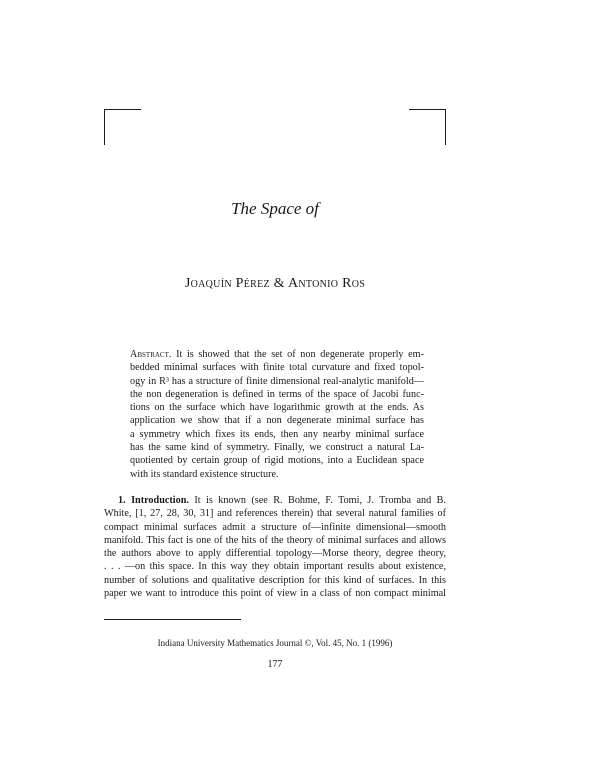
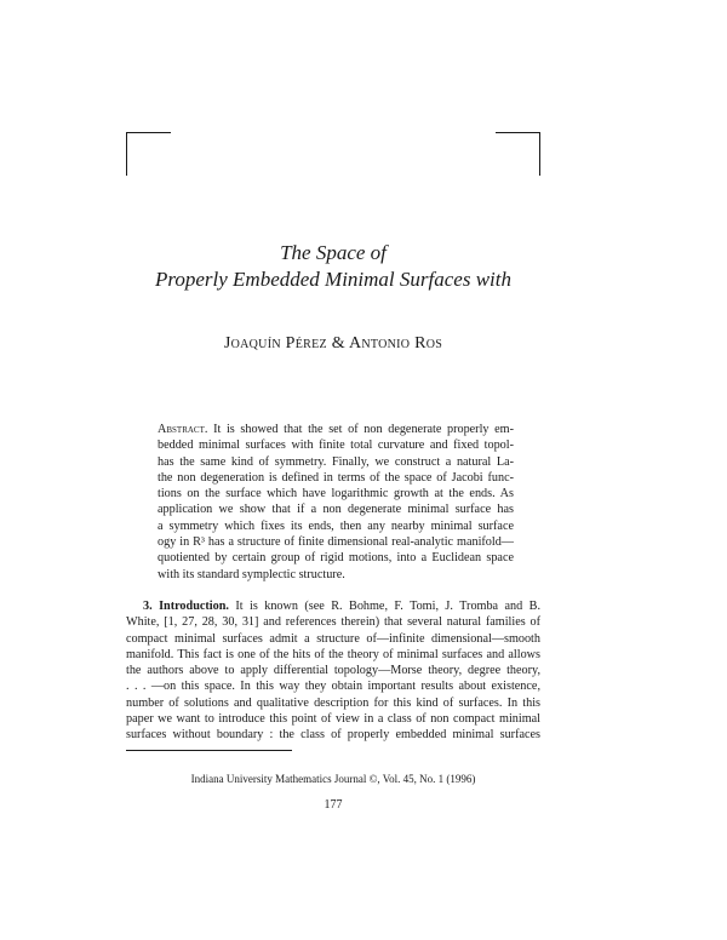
  The Space of
+ Properly Embedded Minimal Surfaces with
  Joaquín Pérez & Antonio Ros
  Abstract. It is showed that the set of non degenerate properly em-
  bedded minimal surfaces with finite total curvature and fixed topol-
- ogy in R³ has a structure of finite dimensional real-analytic manifold—
+ has the same kind of symmetry. Finally, we construct a natural La-
  the non degeneration is defined in terms of the space of Jacobi func-
  tions on the surface which have logarithmic growth at the ends. As
  application we show that if a non degenerate minimal surface has
  a symmetry which fixes its ends, then any nearby minimal surface
- has the same kind of symmetry. Finally, we construct a natural La-
+ ogy in R³ has a structure of finite dimensional real-analytic manifold—
  quotiented by certain group of rigid motions, into a Euclidean space
- with its standard existence structure.
+ with its standard symplectic structure.
- 1. Introduction. It is known (see R. Bohme, F. Tomi, J. Tromba and B.
+ 3. Introduction. It is known (see R. Bohme, F. Tomi, J. Tromba and B.
  White, [1, 27, 28, 30, 31] and references therein) that several natural families of
  compact minimal surfaces admit a structure of—infinite dimensional—smooth
  manifold. This fact is one of the hits of the theory of minimal surfaces and allows
  the authors above to apply differential topology—Morse theory, degree theory,
  . . . —on this space. In this way they obtain important results about existence,
  number of solutions and qualitative description for this kind of surfaces. In this
  paper we want to introduce this point of view in a class of non compact minimal
+ surfaces without boundary : the class of properly embedded minimal surfaces
  Indiana University Mathematics Journal ©, Vol. 45, No. 1 (1996)
  177
